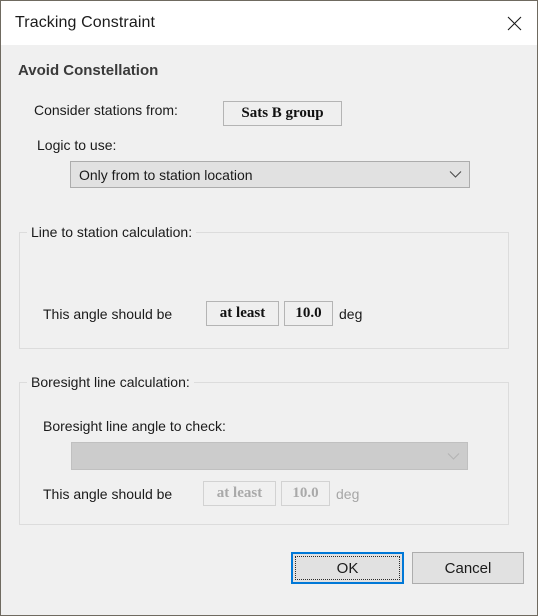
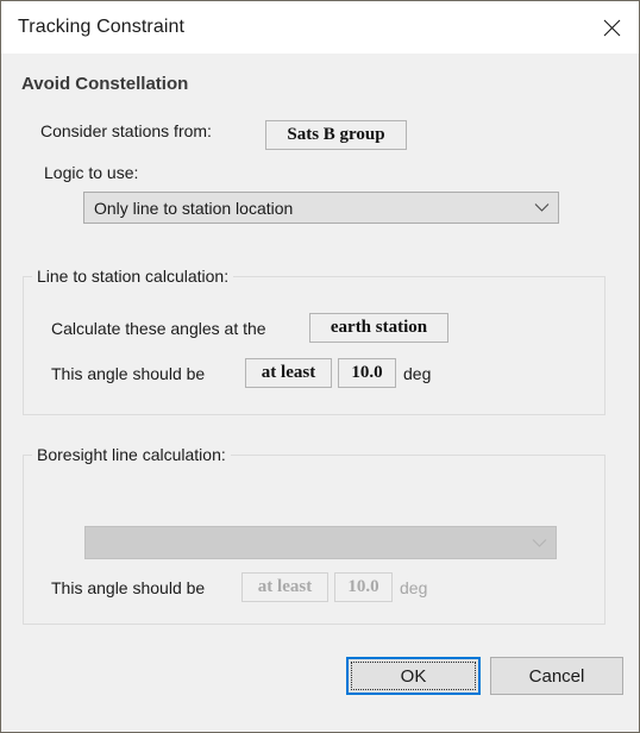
  Tracking Constraint
  Avoid Constellation
  Consider stations from:
  Sats B group
  Logic to use:
- Only from to station location
+ Only line to station location
  Line to station calculation:
+ Calculate these angles at the
+ earth station
  This angle should be
  at least
  10.0
  deg
  Boresight line calculation:
- Boresight line angle to check:
  This angle should be
  at least
  10.0
  deg
  OK
  Cancel
